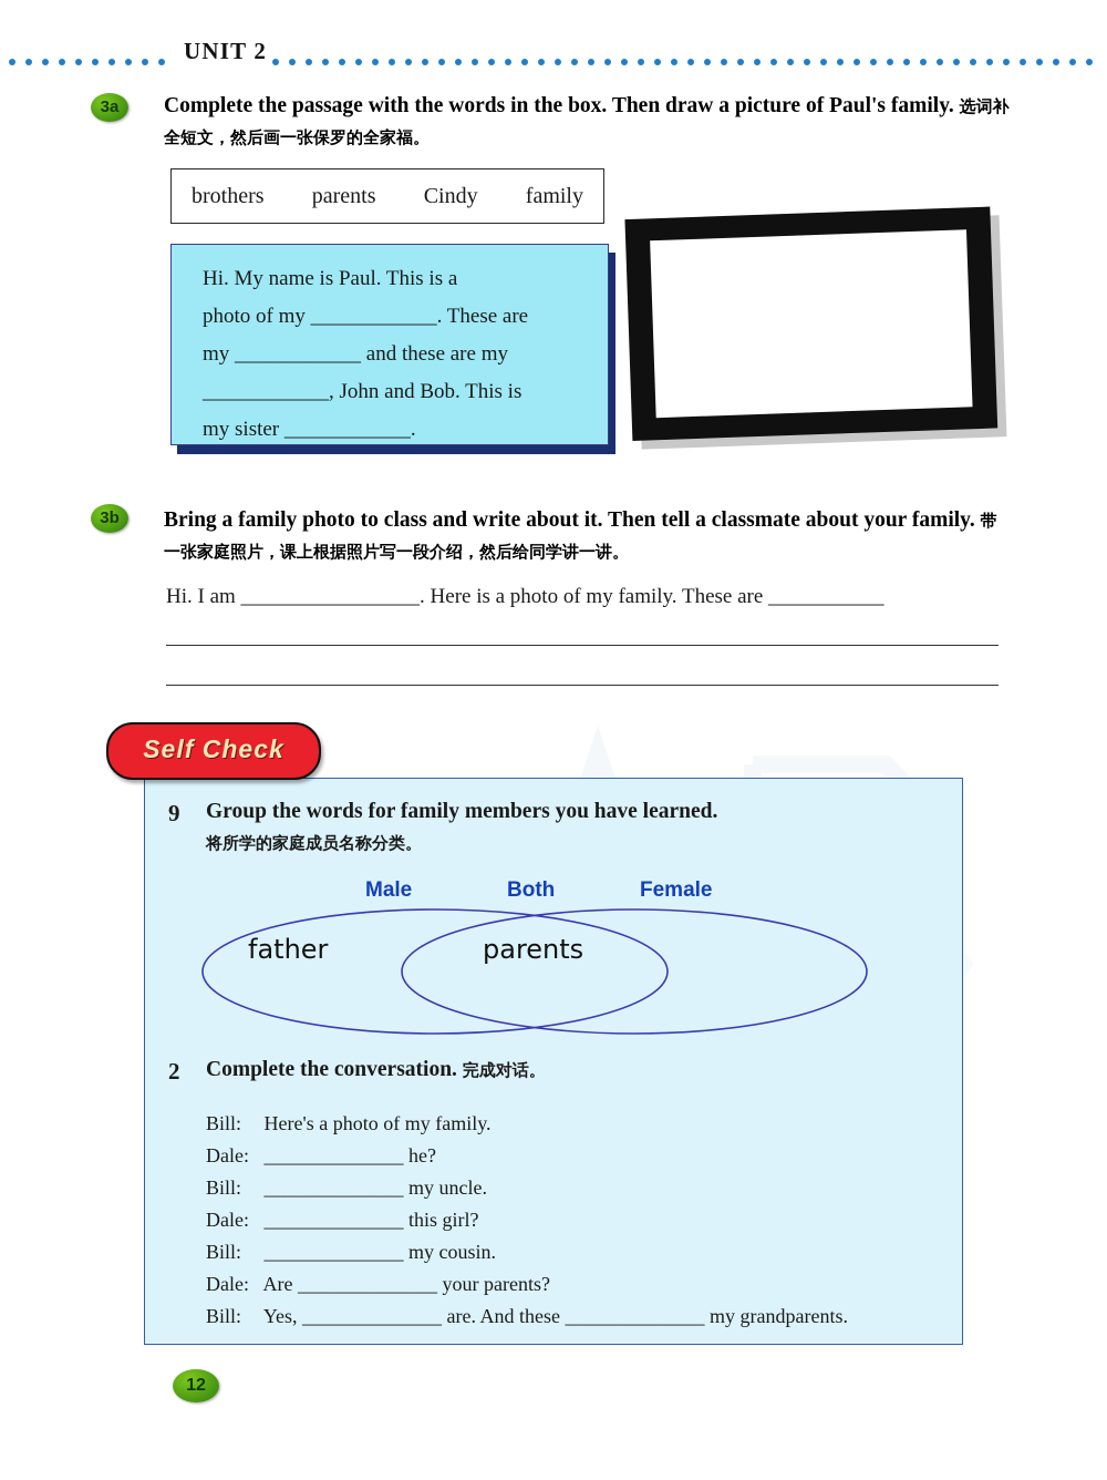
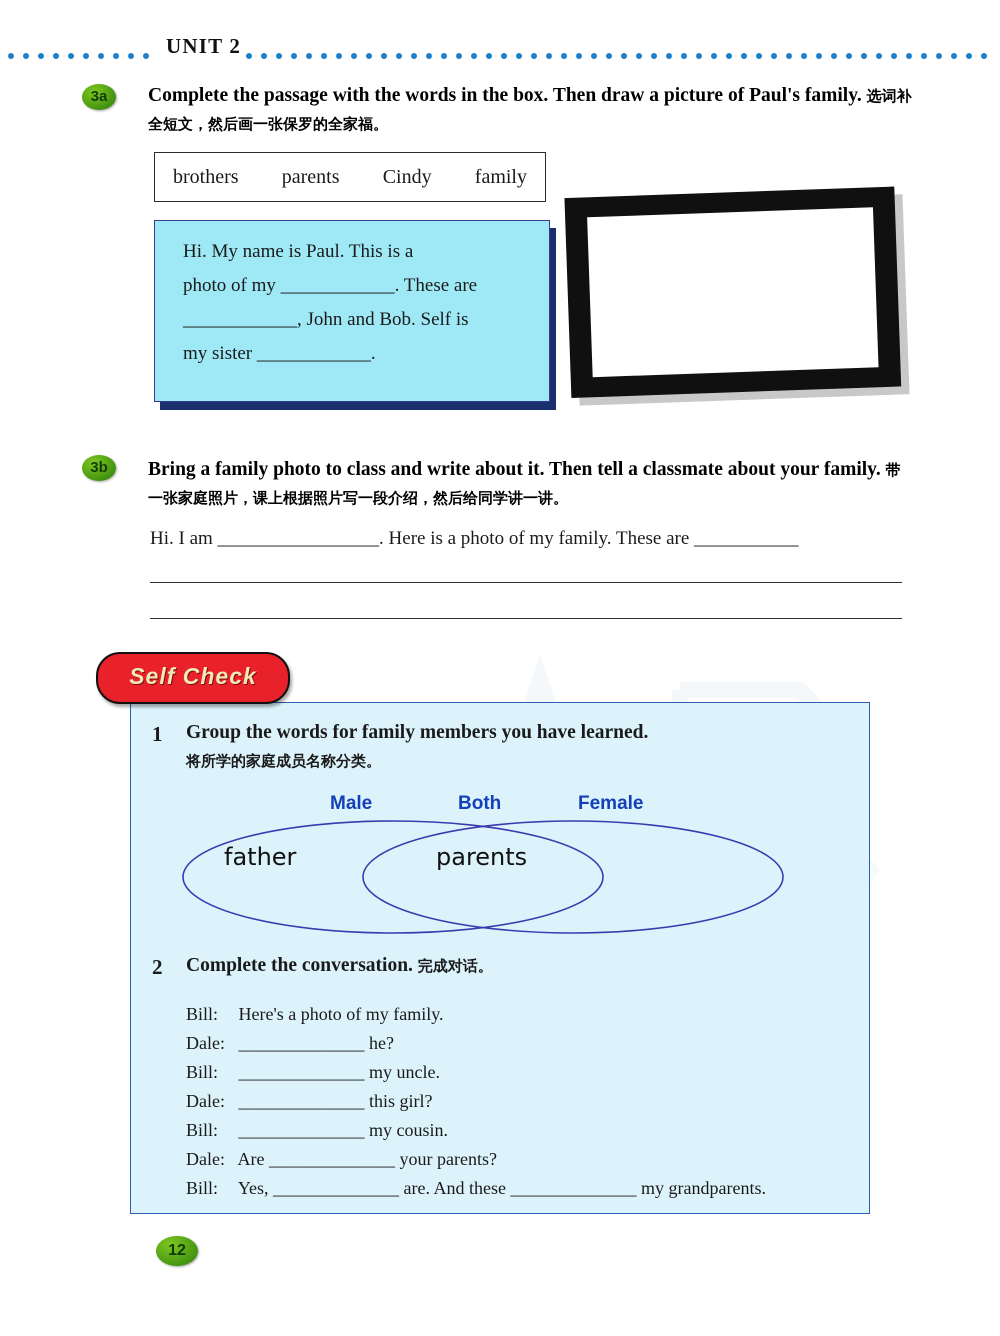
  UNIT 2
  3a
  Complete the passage with the words in the box. Then draw a picture of Paul's family. 选词补全短文，然后画一张保罗的全家福。
  brothers
  parents
  Cindy
  family
  Hi. My name is Paul. This is a
  photo of my ____________. These are
- my ____________ and these are my
- ____________, John and Bob. This is
+ ____________, John and Bob. Self is
  my sister ____________.
  3b
  Bring a family photo to class and write about it. Then tell a classmate about your family. 带一张家庭照片，课上根据照片写一段介绍，然后给同学讲一讲。
  Hi. I am _________________. Here is a photo of my family. These are ___________
  Self Check
- 9
+ 1
  Group the words for family members you have learned.
  将所学的家庭成员名称分类。
  Male
  Both
  Female
  father
  parents
  2
  Complete the conversation. 完成对话。
  Bill: Here's a photo of my family.
  Dale: ______________ he?
  Bill: ______________ my uncle.
  Dale: ______________ this girl?
  Bill: ______________ my cousin.
  Dale: Are ______________ your parents?
  Bill: Yes, ______________ are. And these ______________ my grandparents.
  12
